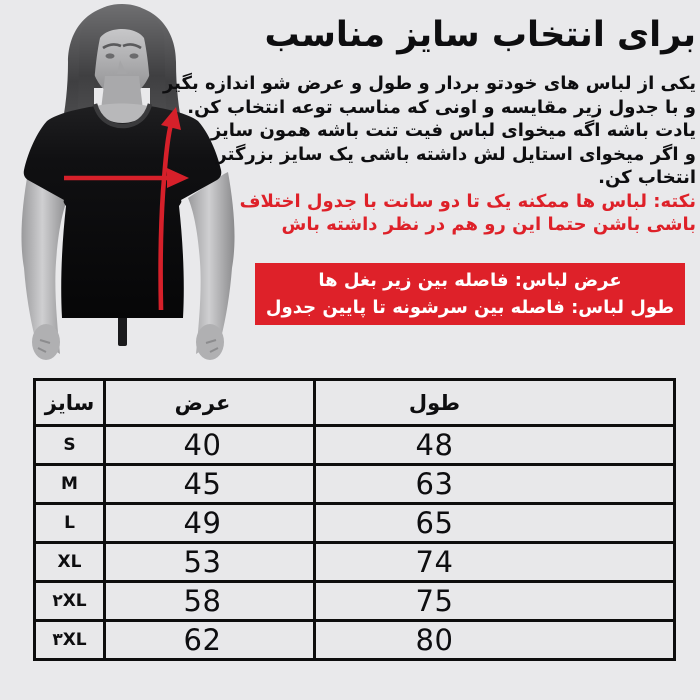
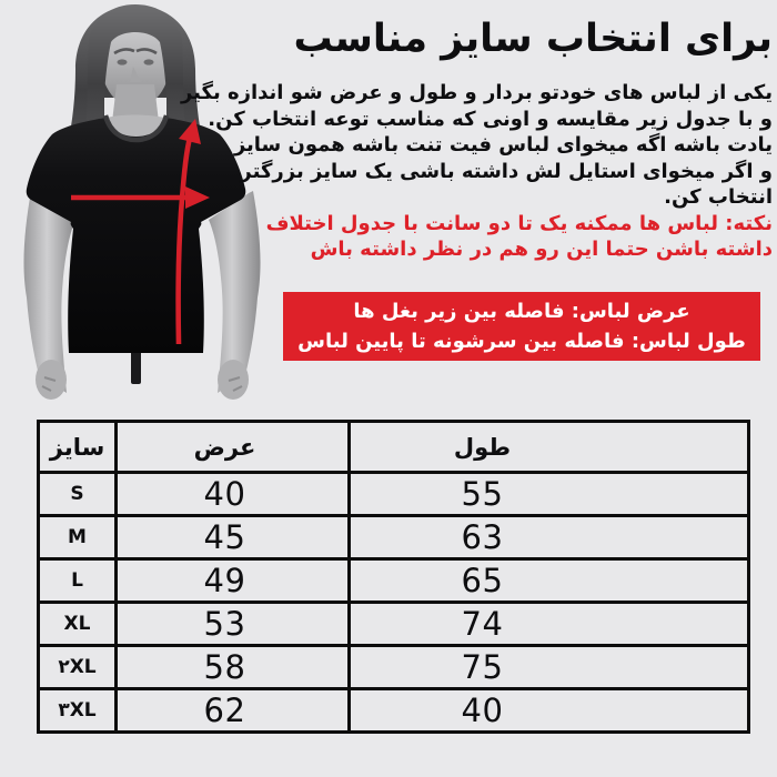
  برای انتخاب سایز مناسب
  یکی از لباس های خودتو بردار و طول و عرض شو اندازه بگیر
  و با جدول زیر مقایسه و اونی که مناسب توعه انتخاب کن.
  یادت باشه اگه میخوای لباس فیت تنت باشه همون سایز
  و اگر میخوای استایل لش داشته باشی یک سایز بزرگتر
  انتخاب کن.
  نکته: لباس ها ممکنه یک تا دو سانت با جدول اختلاف
- باشی باشن حتما این رو هم در نظر داشته باش
+ داشته باشن حتما این رو هم در نظر داشته باش
  عرض لباس: فاصله بین زیر بغل ها
- طول لباس: فاصله بین سرشونه تا پایین جدول
+ طول لباس: فاصله بین سرشونه تا پایین لباس
  سایز	عرض	طول
- S	40	48
+ S	40	55
  M	45	63
  L	49	65
  XL	53	74
  ۲XL	58	75
- ۳XL	62	80
+ ۳XL	62	40
